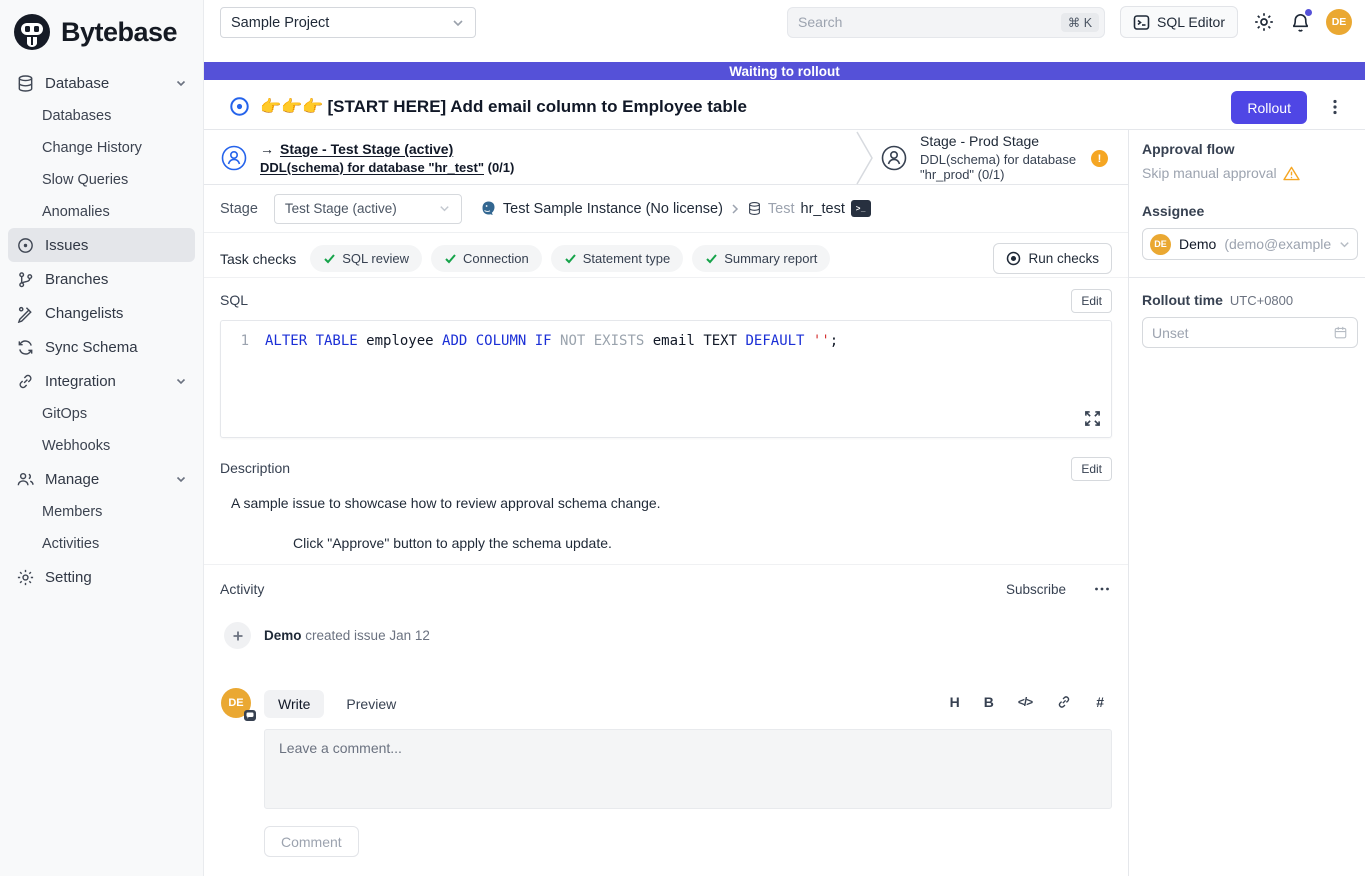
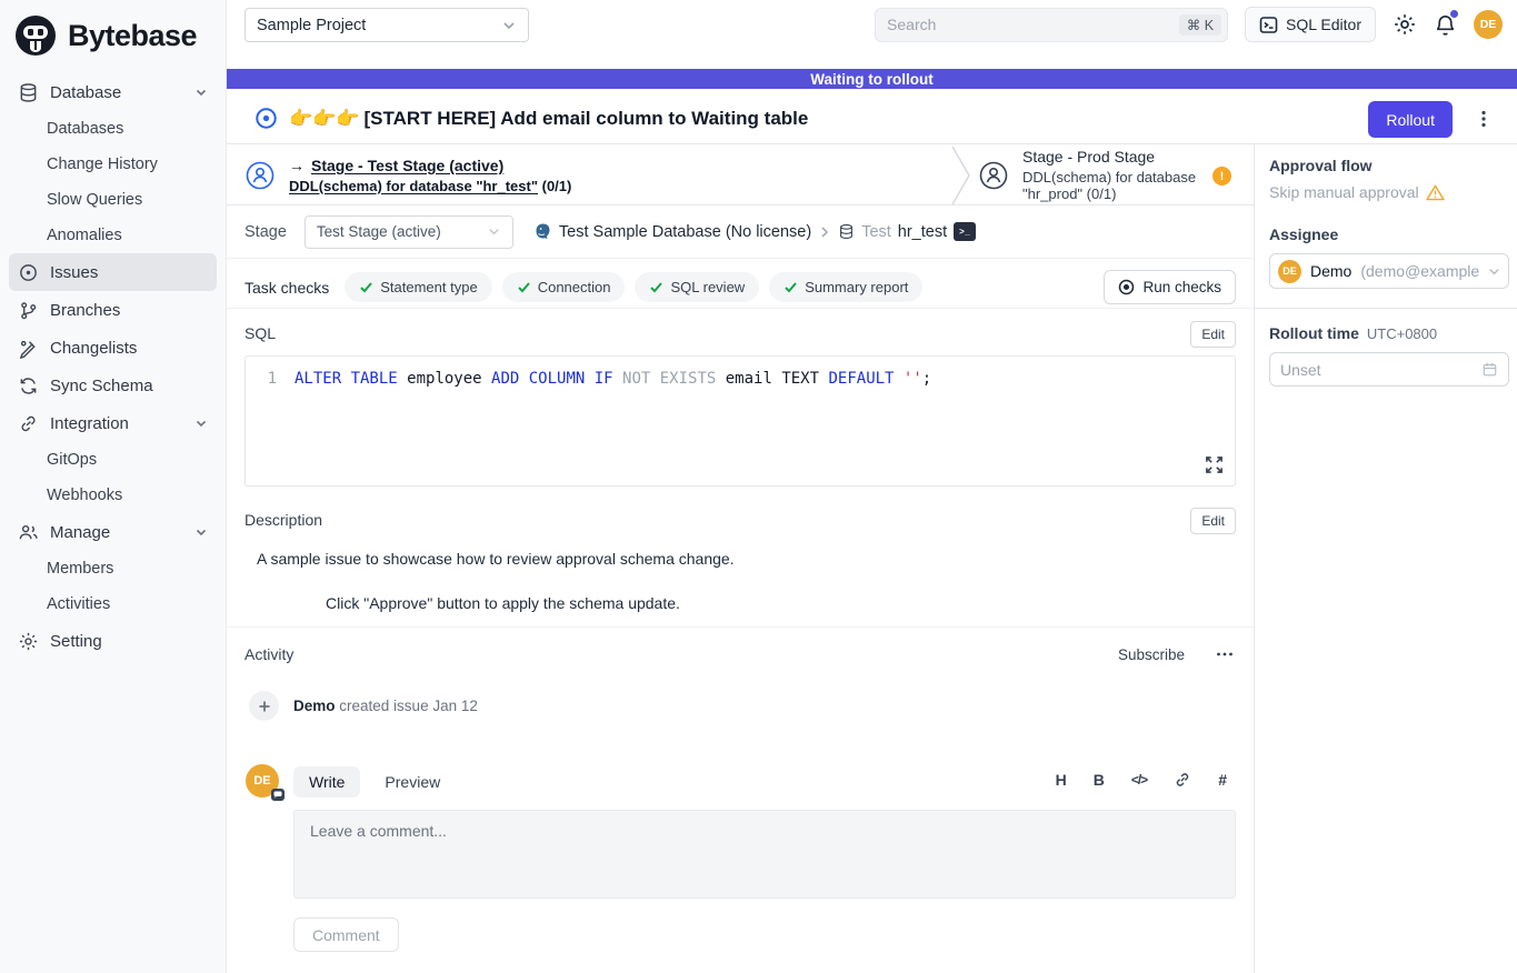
  Bytebase
  Database
  Databases
  Change History
  Slow Queries
  Anomalies
  Issues
  Branches
  Changelists
  Sync Schema
  Integration
  GitOps
  Webhooks
  Manage
  Members
  Activities
  Setting
  Sample Project
  Search
  ⌘ K
  SQL Editor
  DE
  Waiting to rollout
- 👉👉👉 [START HERE] Add email column to Employee table
+ 👉👉👉 [START HERE] Add email column to Waiting table
  Rollout
  →
  Stage - Test Stage (active)
  DDL(schema) for database "hr_test" (0/1)
  Stage - Prod Stage
  DDL(schema) for database "hr_prod" (0/1)
  !
  Stage
  Test Stage (active)
- Test Sample Instance (No license)
+ Test Sample Database (No license)
  Test
  hr_test
  >_
  Task checks
- SQL review
+ Statement type
  Connection
- Statement type
+ SQL review
  Summary report
  Run checks
  SQL
  Edit
  1
  ALTER TABLE
  employee
  ADD COLUMN
  IF
  NOT EXISTS
  email
  TEXT
  DEFAULT
  ''
  ;
  Description
  Edit
  A sample issue to showcase how to review approval schema change.
  Click "Approve" button to apply the schema update.
  Activity
  Subscribe
  Demo created issue Jan 12
  DE
  Write
  Preview
  H
  B
  </>
  #
  Leave a comment...
  Comment
  Approval flow
  Skip manual approval
  Assignee
  DE
  Demo
  (demo@example
  Rollout time
  UTC+0800
  Unset
